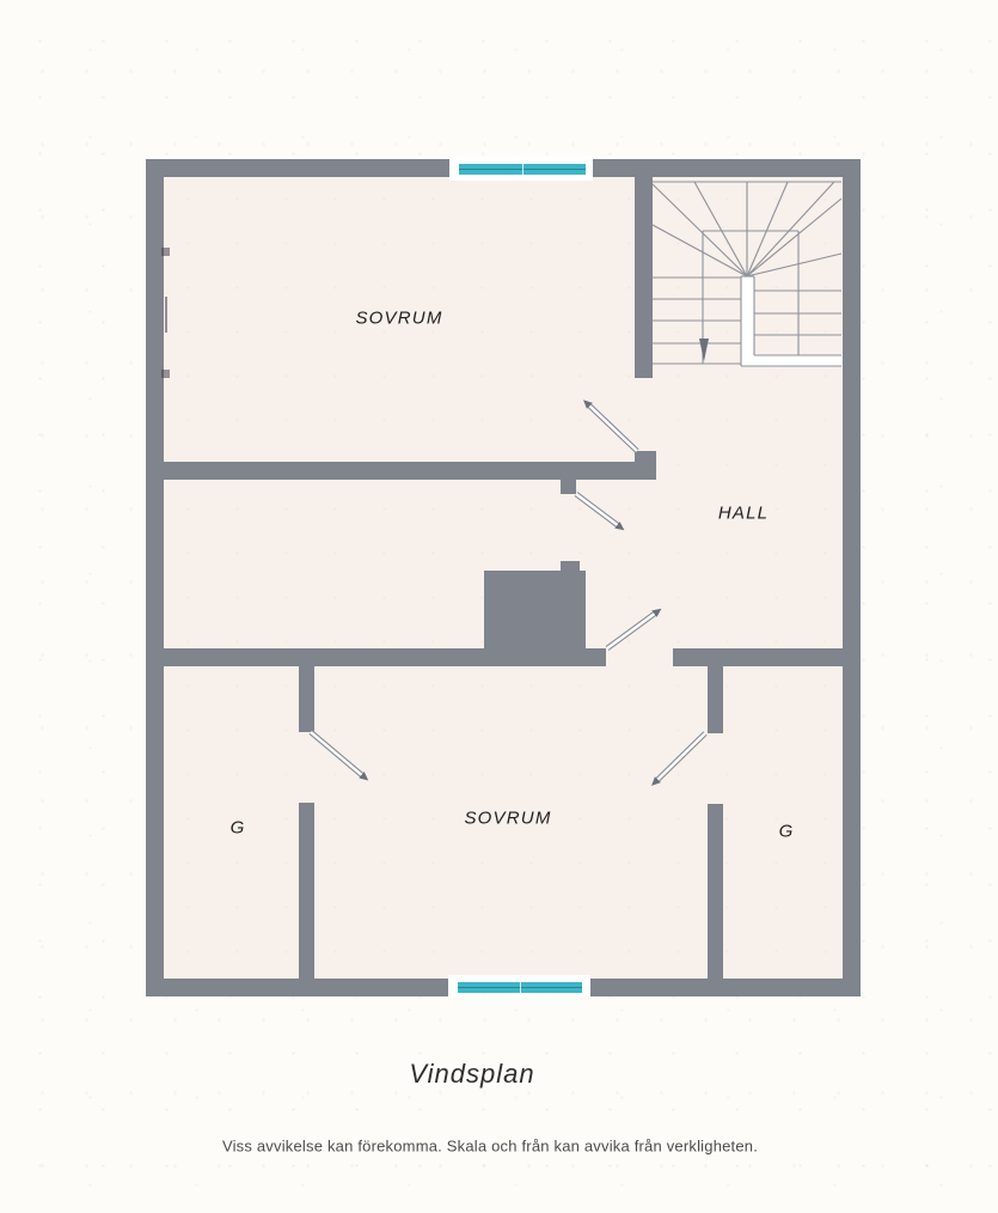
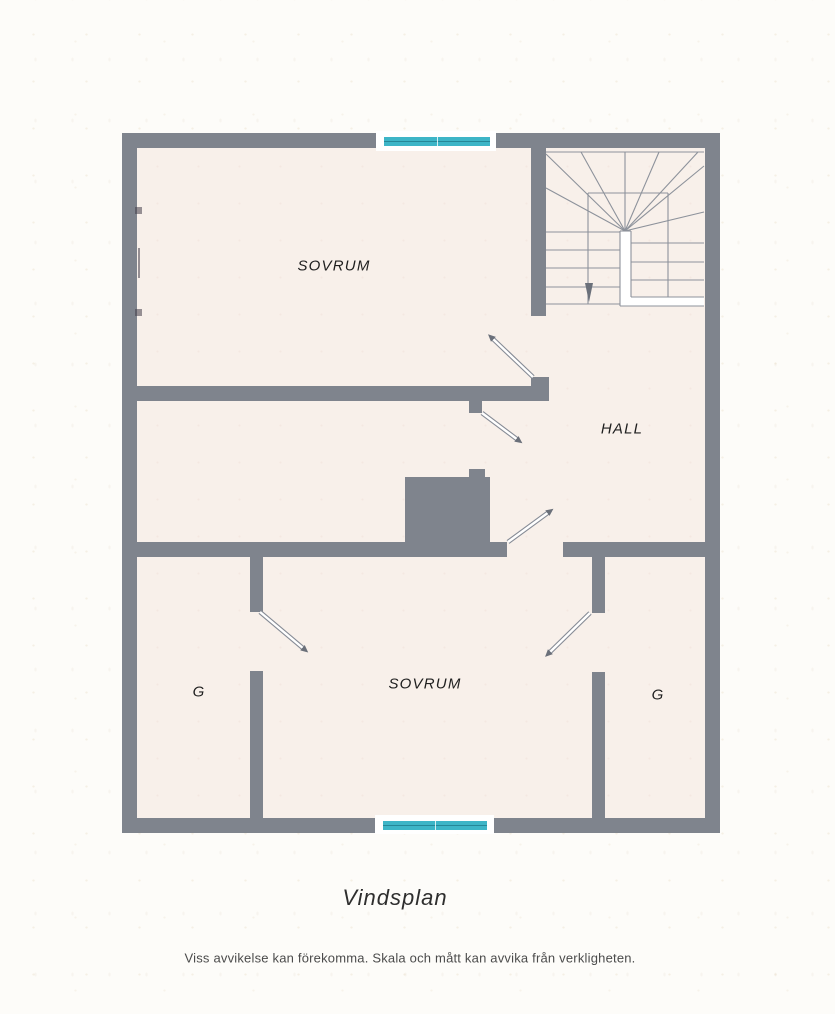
  SOVRUM
  HALL
  SOVRUM
  G
  G
  Vindsplan
- Viss avvikelse kan förekomma. Skala och från kan avvika från verkligheten.
+ Viss avvikelse kan förekomma. Skala och mått kan avvika från verkligheten.
